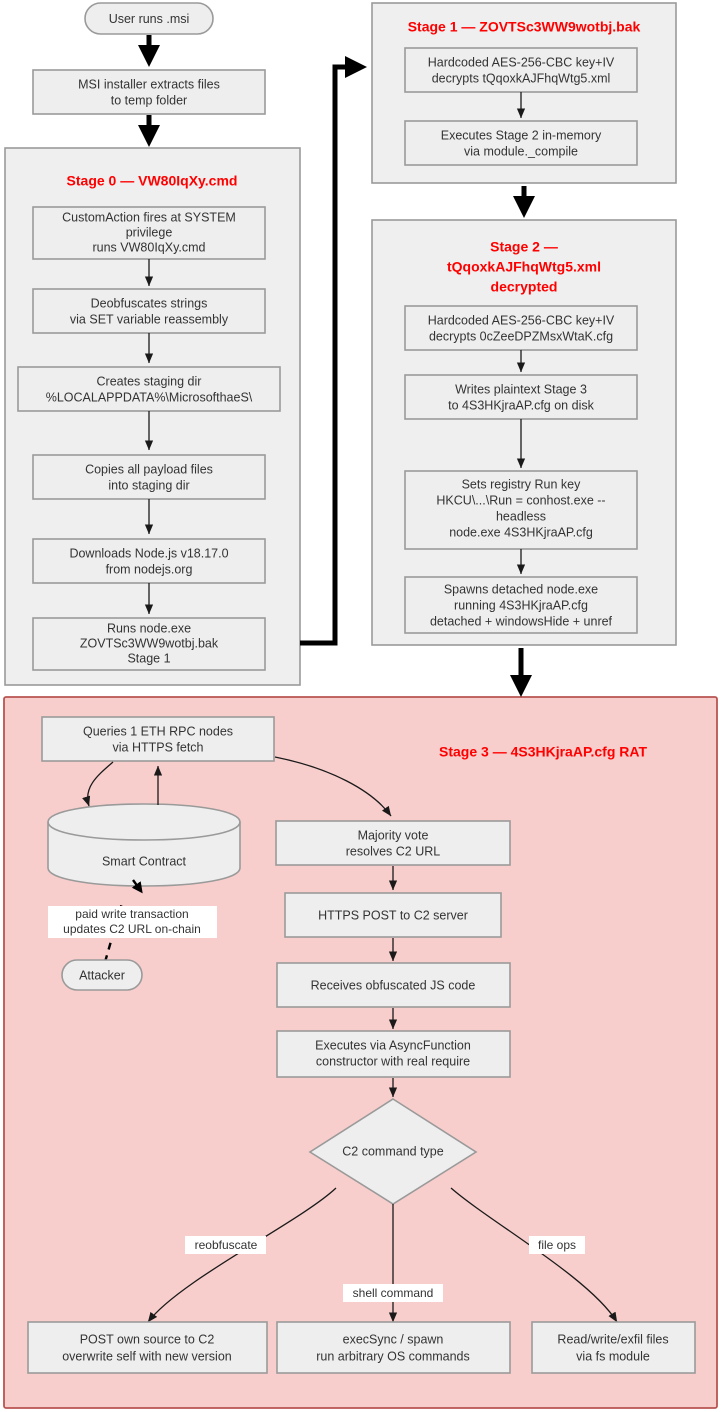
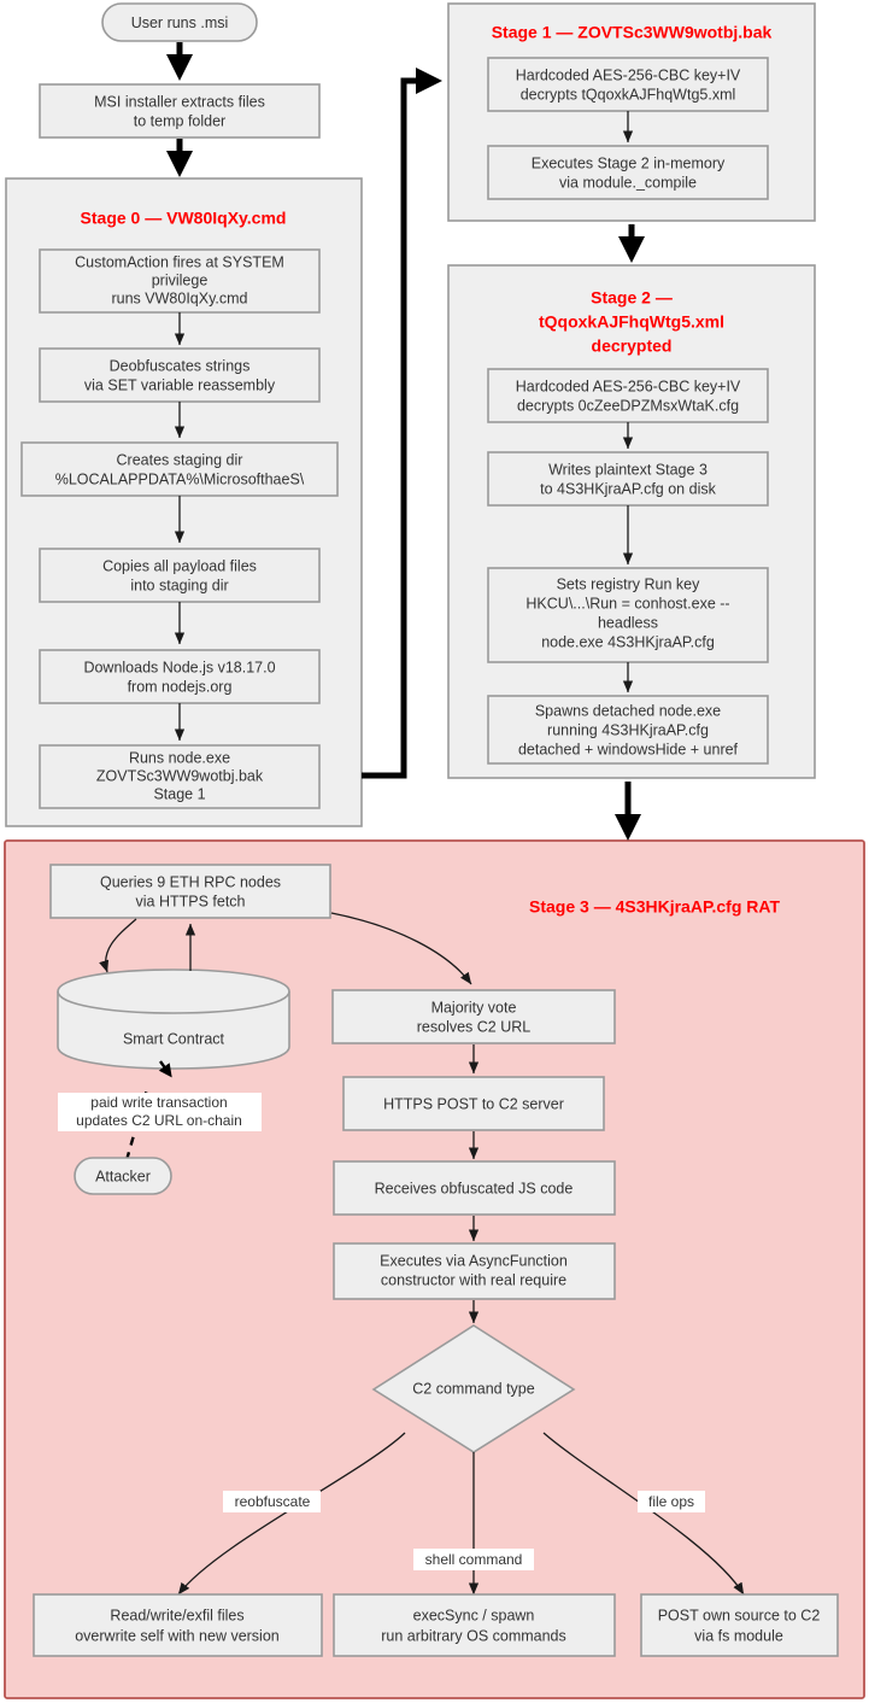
  User runs .msi
  MSI installer extracts files
  to temp folder
  Stage 0 — VW80IqXy.cmd
  CustomAction fires at SYSTEM
  privilege
  runs VW80IqXy.cmd
  Deobfuscates strings
  via SET variable reassembly
  Creates staging dir
  %LOCALAPPDATA%\MicrosofthaeS\
  Copies all payload files
  into staging dir
  Downloads Node.js v18.17.0
  from nodejs.org
  Runs node.exe
  ZOVTSc3WW9wotbj.bak
  Stage 1
  Stage 1 — ZOVTSc3WW9wotbj.bak
  Hardcoded AES-256-CBC key+IV
  decrypts tQqoxkAJFhqWtg5.xml
  Executes Stage 2 in-memory
  via module._compile
  Stage 2 —
  tQqoxkAJFhqWtg5.xml
  decrypted
  Hardcoded AES-256-CBC key+IV
  decrypts 0cZeeDPZMsxWtaK.cfg
  Writes plaintext Stage 3
  to 4S3HKjraAP.cfg on disk
  Sets registry Run key
  HKCU\...\Run = conhost.exe --
  headless
  node.exe 4S3HKjraAP.cfg
  Spawns detached node.exe
  running 4S3HKjraAP.cfg
  detached + windowsHide + unref
  Stage 3 — 4S3HKjraAP.cfg RAT
- Queries 1 ETH RPC nodes
+ Queries 9 ETH RPC nodes
  via HTTPS fetch
  Smart Contract
  paid write transaction
  updates C2 URL on-chain
  Attacker
  Majority vote
  resolves C2 URL
  HTTPS POST to C2 server
  Receives obfuscated JS code
  Executes via AsyncFunction
  constructor with real require
  C2 command type
  reobfuscate
  shell command
  file ops
- POST own source to C2
+ Read/write/exfil files
  overwrite self with new version
  execSync / spawn
  run arbitrary OS commands
- Read/write/exfil files
+ POST own source to C2
  via fs module
